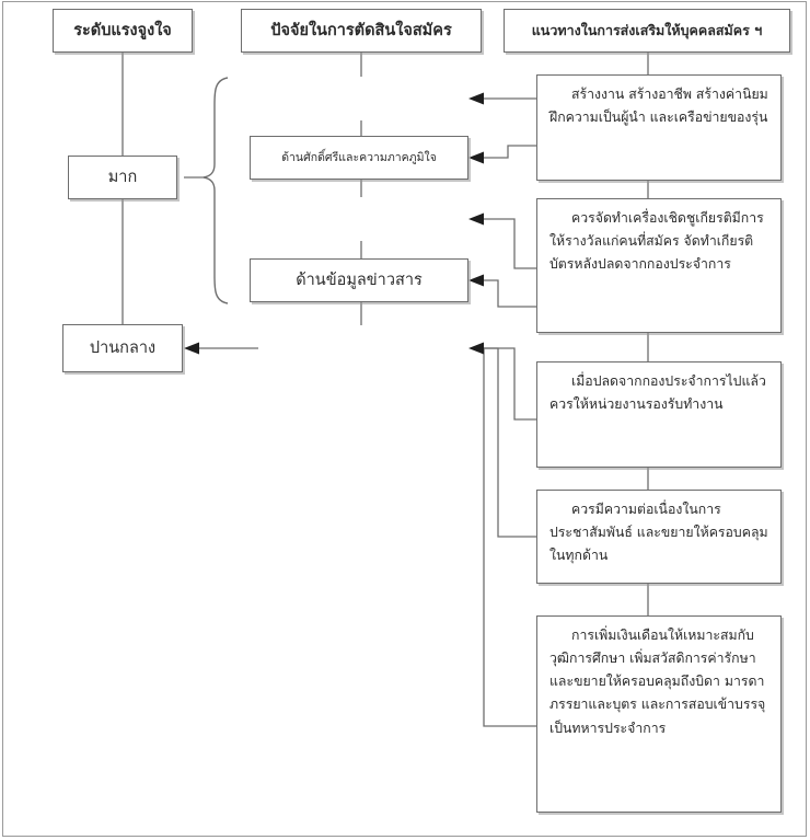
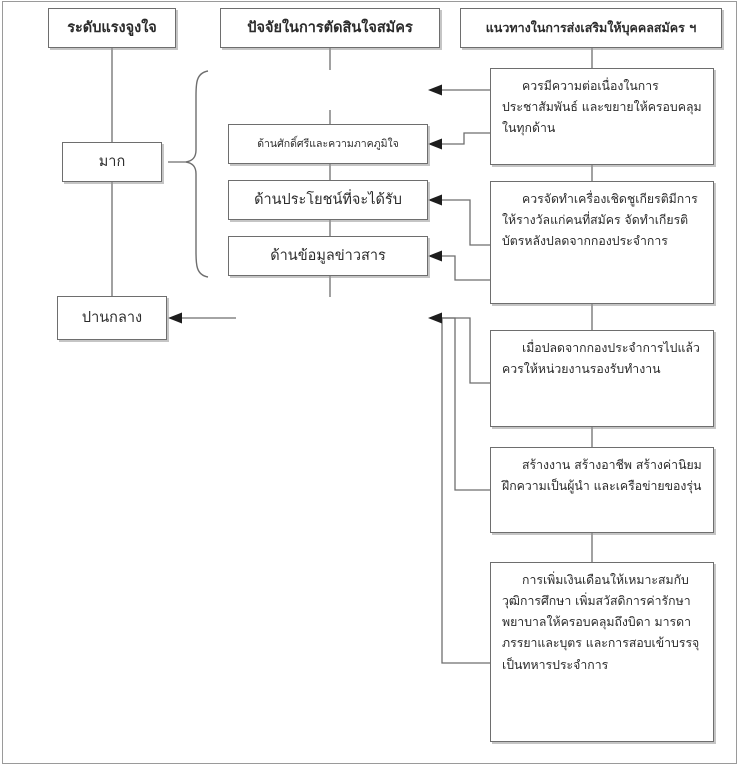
  ระดับแรงจูงใจ
  ปัจจัยในการตัดสินใจสมัคร
  แนวทางในการส่งเสริมให้บุคคลสมัคร ฯ
  มาก
  ปานกลาง
  ด้านศักดิ์ศรีและความภาคภูมิใจ
+ ด้านประโยชน์ที่จะได้รับ
  ด้านข้อมูลข่าวสาร
- สร้างงาน สร้างอาชีพ สร้างค่านิยม ฝึกความเป็นผู้นำ และเครือข่ายของรุ่น
+ ควรมีความต่อเนื่องในการประชาสัมพันธ์ และขยายให้ครอบคลุมในทุกด้าน
  ควรจัดทำเครื่องเชิดชูเกียรติมีการให้รางวัลแก่คนที่สมัคร จัดทำเกียรติบัตรหลังปลดจากกองประจำการ
  เมื่อปลดจากกองประจำการไปแล้ว ควรให้หน่วยงานรองรับทำงาน
- ควรมีความต่อเนื่องในการประชาสัมพันธ์ และขยายให้ครอบคลุมในทุกด้าน
+ สร้างงาน สร้างอาชีพ สร้างค่านิยม ฝึกความเป็นผู้นำ และเครือข่ายของรุ่น
- การเพิ่มเงินเดือนให้เหมาะสมกับวุฒิการศึกษา เพิ่มสวัสดิการค่ารักษา และขยายให้ครอบคลุมถึงบิดา มารดา ภรรยาและบุตร และการสอบเข้าบรรจุเป็นทหารประจำการ
+ การเพิ่มเงินเดือนให้เหมาะสมกับวุฒิการศึกษา เพิ่มสวัสดิการค่ารักษา พยาบาลให้ครอบคลุมถึงบิดา มารดา ภรรยาและบุตร และการสอบเข้าบรรจุเป็นทหารประจำการ
